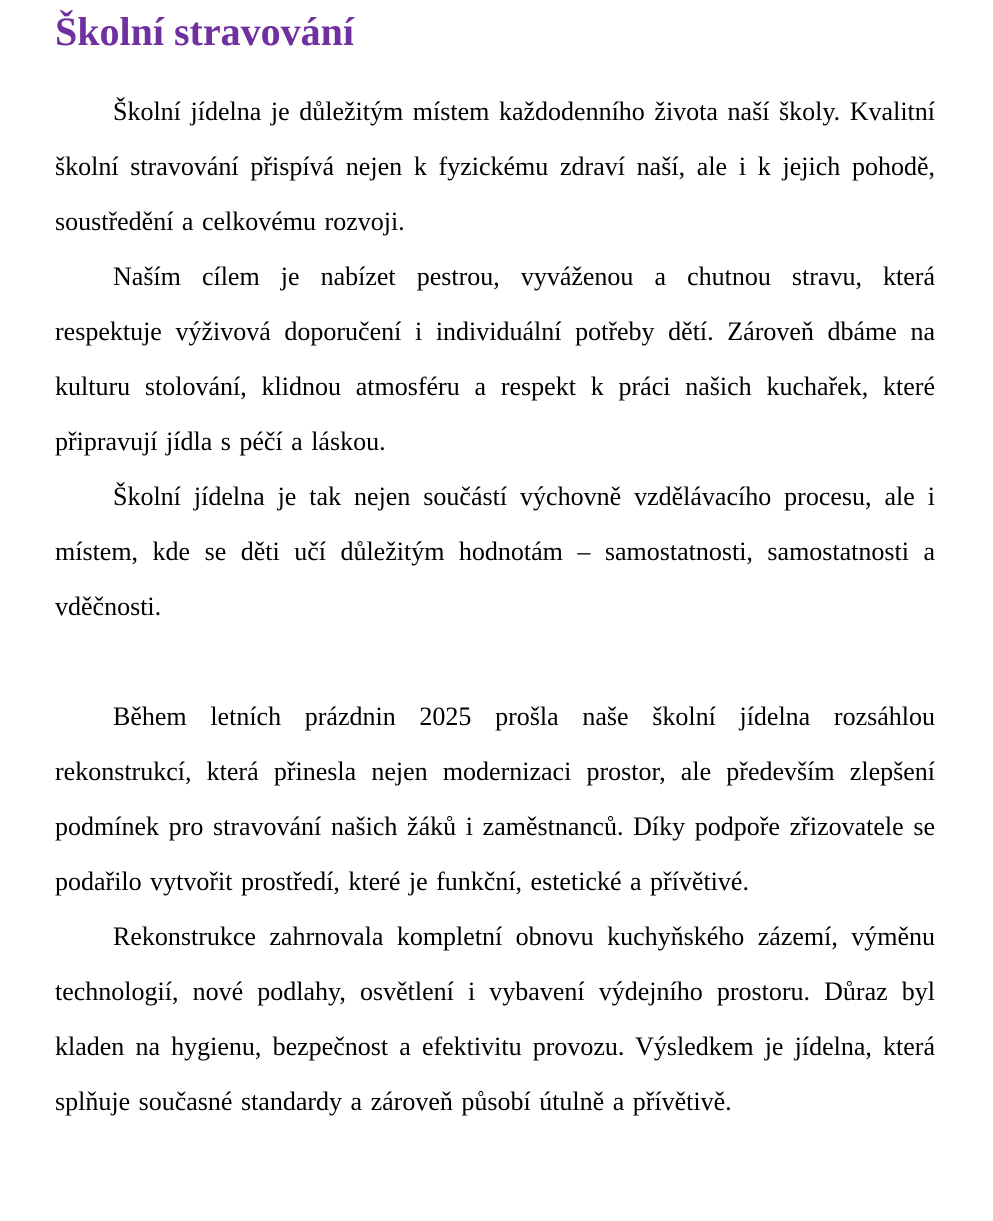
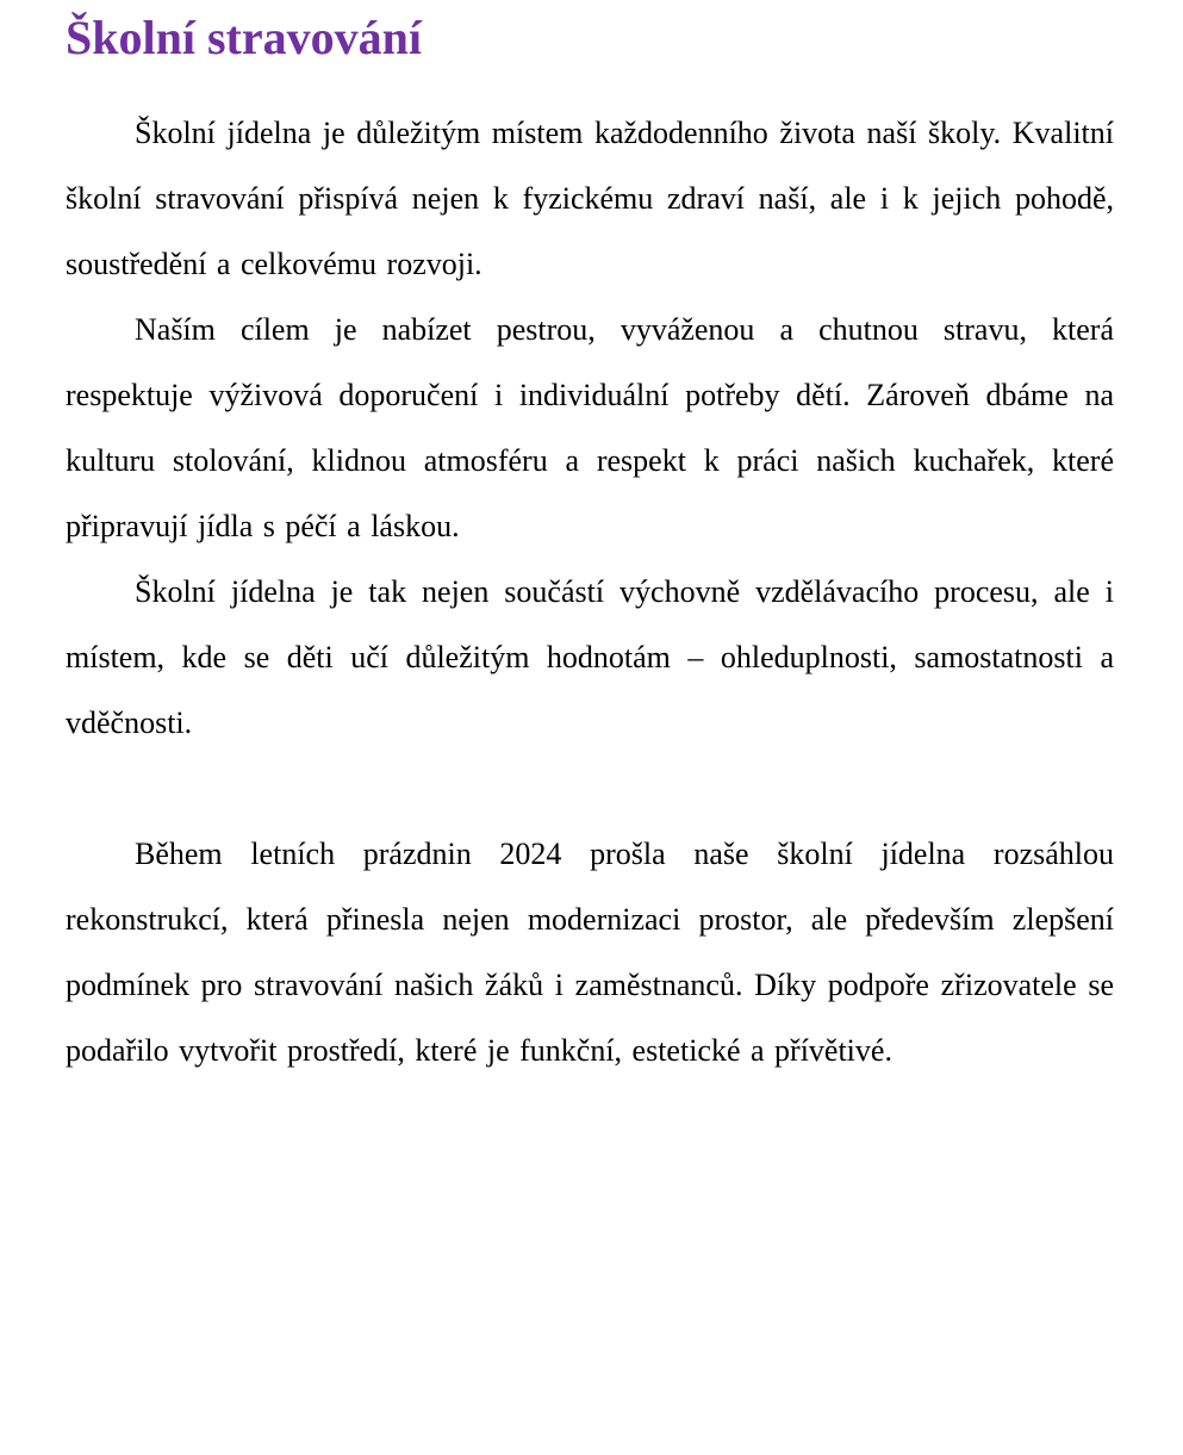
  Školní stravování
  Školní jídelna je důležitým místem každodenního života naší školy. Kvalitní školní stravování přispívá nejen k fyzickému zdraví naší, ale i k jejich pohodě, soustředění a celkovému rozvoji.
  Naším cílem je nabízet pestrou, vyváženou a chutnou stravu, která respektuje výživová doporučení i individuální potřeby dětí. Zároveň dbáme na kulturu stolování, klidnou atmosféru a respekt k práci našich kuchařek, které připravují jídla s péčí a láskou.
- Školní jídelna je tak nejen součástí výchovně vzdělávacího procesu, ale i místem, kde se děti učí důležitým hodnotám – samostatnosti, samostatnosti a vděčnosti.
+ Školní jídelna je tak nejen součástí výchovně vzdělávacího procesu, ale i místem, kde se děti učí důležitým hodnotám – ohleduplnosti, samostatnosti a vděčnosti.
- Během letních prázdnin 2025 prošla naše školní jídelna rozsáhlou rekonstrukcí, která přinesla nejen modernizaci prostor, ale především zlepšení podmínek pro stravování našich žáků i zaměstnanců. Díky podpoře zřizovatele se podařilo vytvořit prostředí, které je funkční, estetické a přívětivé.
+ Během letních prázdnin 2024 prošla naše školní jídelna rozsáhlou rekonstrukcí, která přinesla nejen modernizaci prostor, ale především zlepšení podmínek pro stravování našich žáků i zaměstnanců. Díky podpoře zřizovatele se podařilo vytvořit prostředí, které je funkční, estetické a přívětivé.
- Rekonstrukce zahrnovala kompletní obnovu kuchyňského zázemí, výměnu technologií, nové podlahy, osvětlení i vybavení výdejního prostoru. Důraz byl kladen na hygienu, bezpečnost a efektivitu provozu. Výsledkem je jídelna, která splňuje současné standardy a zároveň působí útulně a přívětivě.
